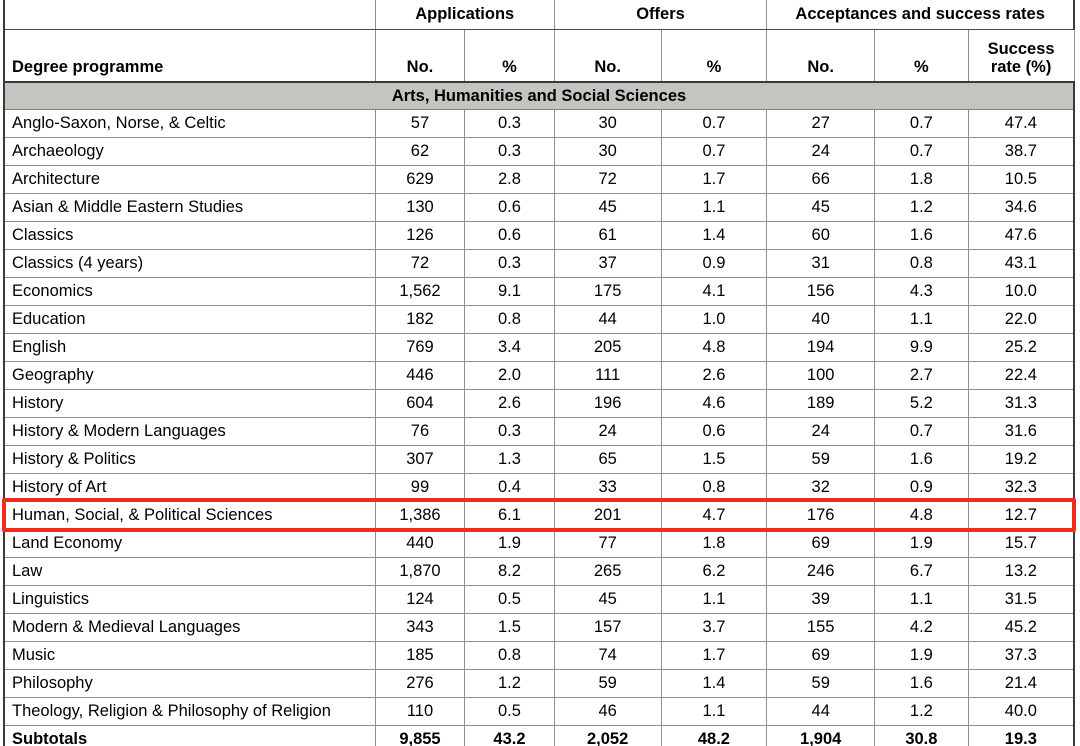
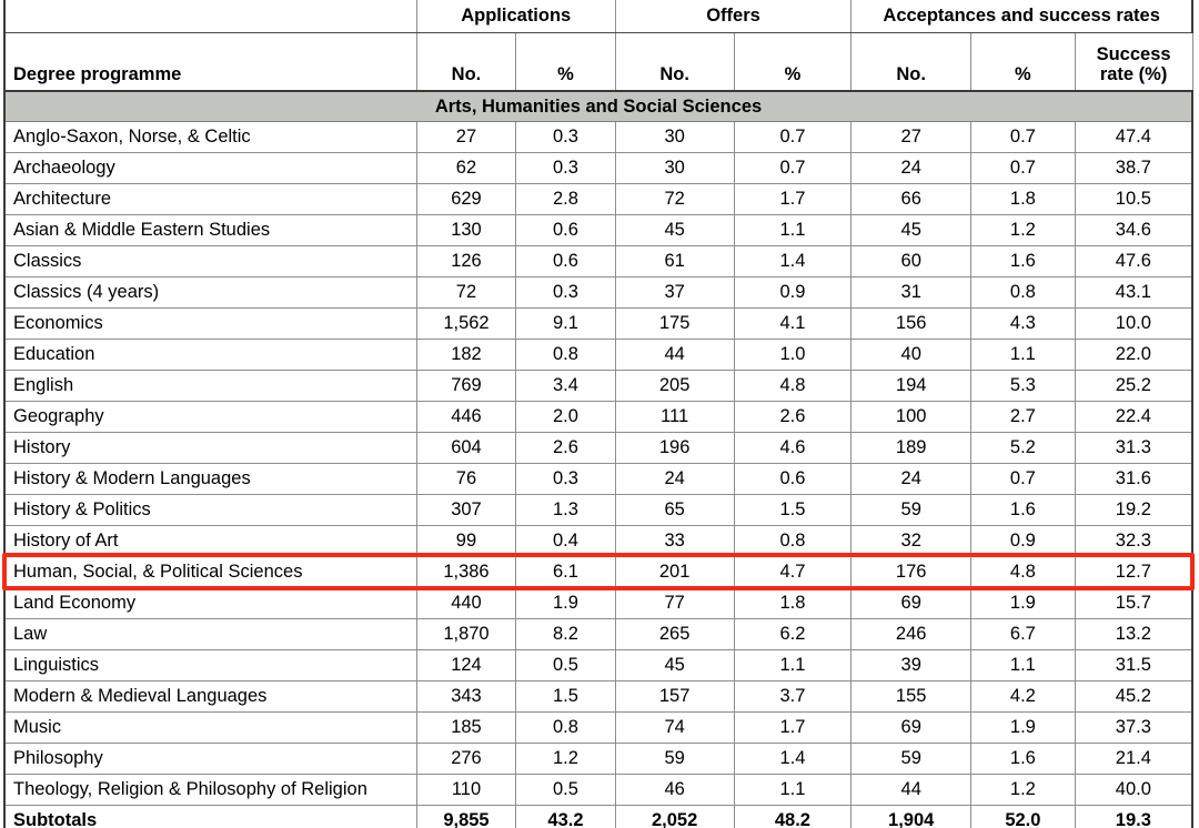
  	Applications	Offers	Acceptances and success rates
  Degree programme	No.	%	No.	%	No.	%	Success rate (%)
  Arts, Humanities and Social Sciences
- Anglo-Saxon, Norse, & Celtic	57	0.3	30	0.7	27	0.7	47.4
+ Anglo-Saxon, Norse, & Celtic	27	0.3	30	0.7	27	0.7	47.4
  Archaeology	62	0.3	30	0.7	24	0.7	38.7
  Architecture	629	2.8	72	1.7	66	1.8	10.5
  Asian & Middle Eastern Studies	130	0.6	45	1.1	45	1.2	34.6
  Classics	126	0.6	61	1.4	60	1.6	47.6
  Classics (4 years)	72	0.3	37	0.9	31	0.8	43.1
  Economics	1,562	9.1	175	4.1	156	4.3	10.0
  Education	182	0.8	44	1.0	40	1.1	22.0
- English	769	3.4	205	4.8	194	9.9	25.2
+ English	769	3.4	205	4.8	194	5.3	25.2
  Geography	446	2.0	111	2.6	100	2.7	22.4
  History	604	2.6	196	4.6	189	5.2	31.3
  History & Modern Languages	76	0.3	24	0.6	24	0.7	31.6
  History & Politics	307	1.3	65	1.5	59	1.6	19.2
  History of Art	99	0.4	33	0.8	32	0.9	32.3
  Human, Social, & Political Sciences	1,386	6.1	201	4.7	176	4.8	12.7
  Land Economy	440	1.9	77	1.8	69	1.9	15.7
  Law	1,870	8.2	265	6.2	246	6.7	13.2
  Linguistics	124	0.5	45	1.1	39	1.1	31.5
  Modern & Medieval Languages	343	1.5	157	3.7	155	4.2	45.2
  Music	185	0.8	74	1.7	69	1.9	37.3
  Philosophy	276	1.2	59	1.4	59	1.6	21.4
  Theology, Religion & Philosophy of Religion	110	0.5	46	1.1	44	1.2	40.0
- Subtotals	9,855	43.2	2,052	48.2	1,904	30.8	19.3
+ Subtotals	9,855	43.2	2,052	48.2	1,904	52.0	19.3
